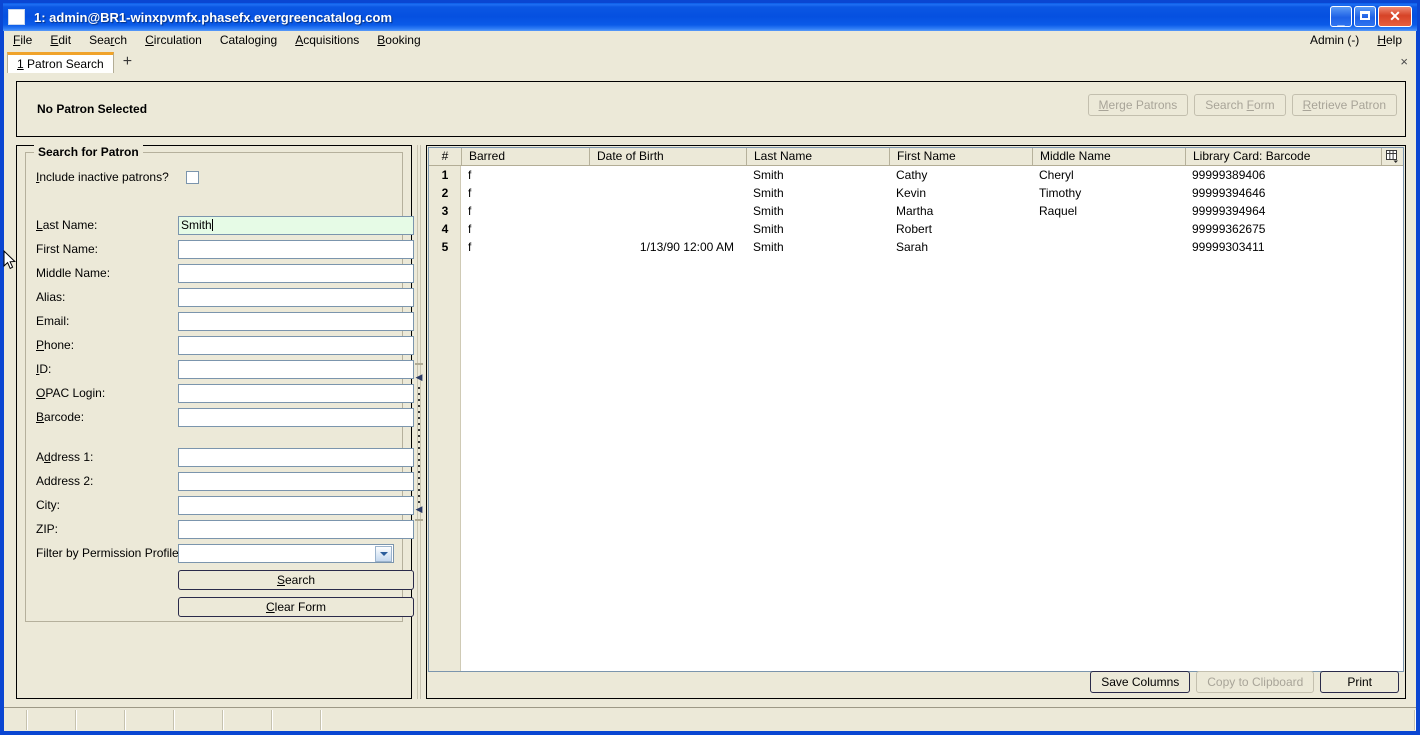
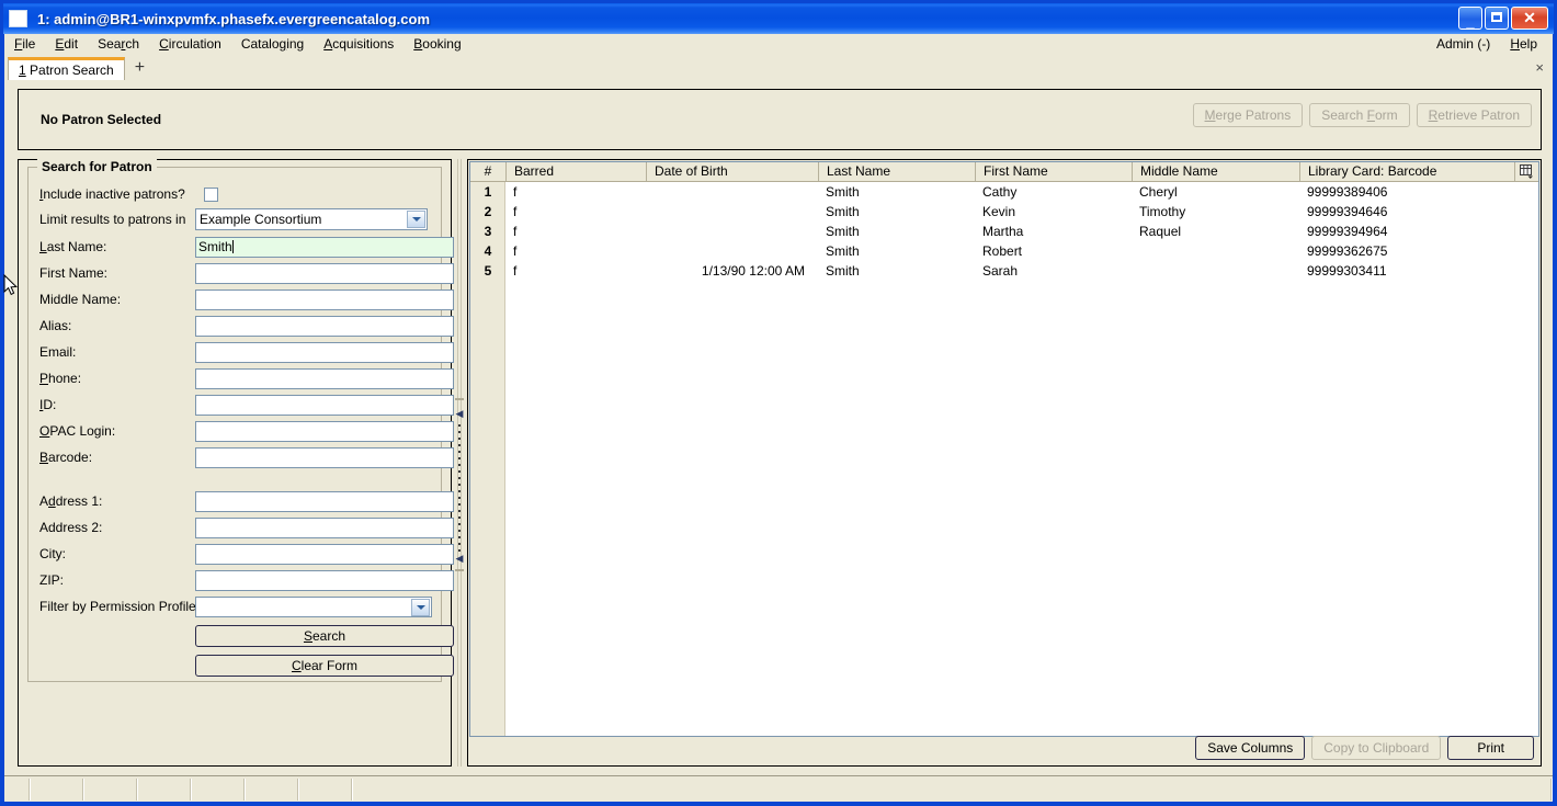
  1: admin@BR1-winxpvmfx.phasefx.evergreencatalog.com
  _
  ✕
  File
  Edit
  Search
  Circulation
  Cataloging
  Acquisitions
  Booking
  Admin (-)
  Help
  1 Patron Search
  +
  ×
  No Patron Selected
  Merge Patrons
  Search Form
  Retrieve Patron
  Search for Patron
  Include inactive patrons?
+ Limit results to patrons in
+ Example Consortium
  Last Name:
  Smith
  First Name:
  Middle Name:
  Alias:
  Email:
  Phone:
  ID:
  OPAC Login:
  Barcode:
  Address 1:
  Address 2:
  City:
  ZIP:
  Filter by Permission Profile
  S
  earch
  C
  lear Form
  ◀
  ◀
  #
  Barred
  Date of Birth
  Last Name
  First Name
  Middle Name
  Library Card: Barcode
  1
  f
  Smith
  Cathy
  Cheryl
  99999389406
  2
  f
  Smith
  Kevin
  Timothy
  99999394646
  3
  f
  Smith
  Martha
  Raquel
  99999394964
  4
  f
  Smith
  Robert
  99999362675
  5
  f
  1/13/90 12:00 AM
  Smith
  Sarah
  99999303411
  Save Columns
  Copy to Clipboard
  Print
